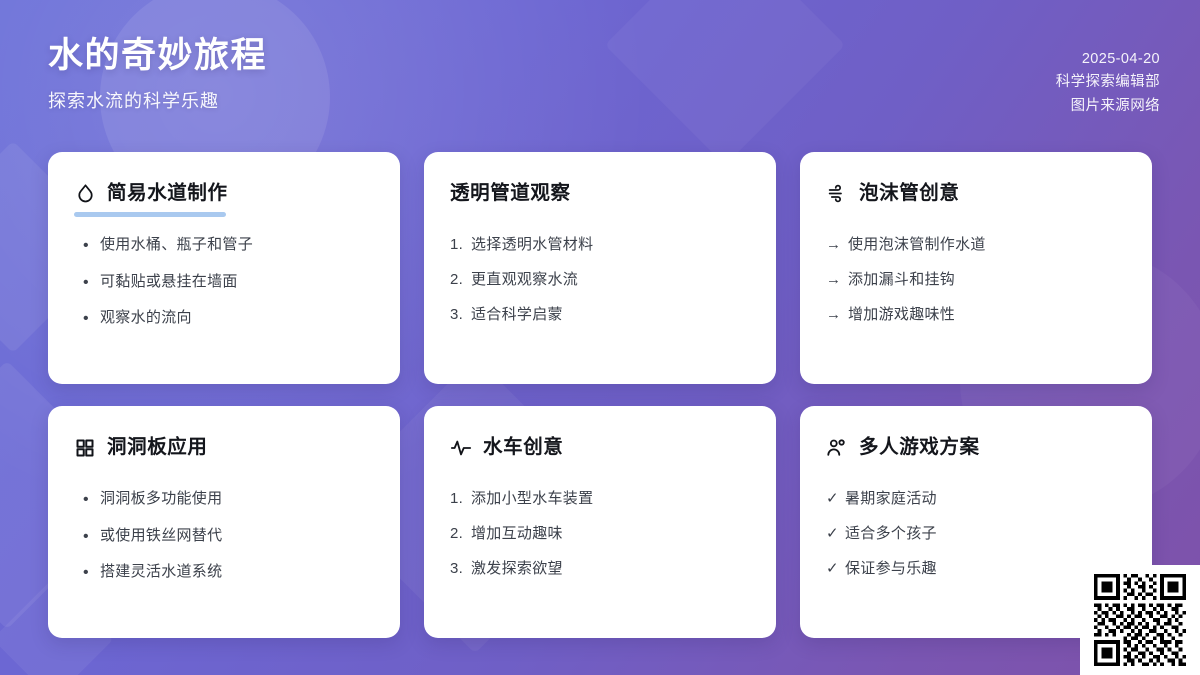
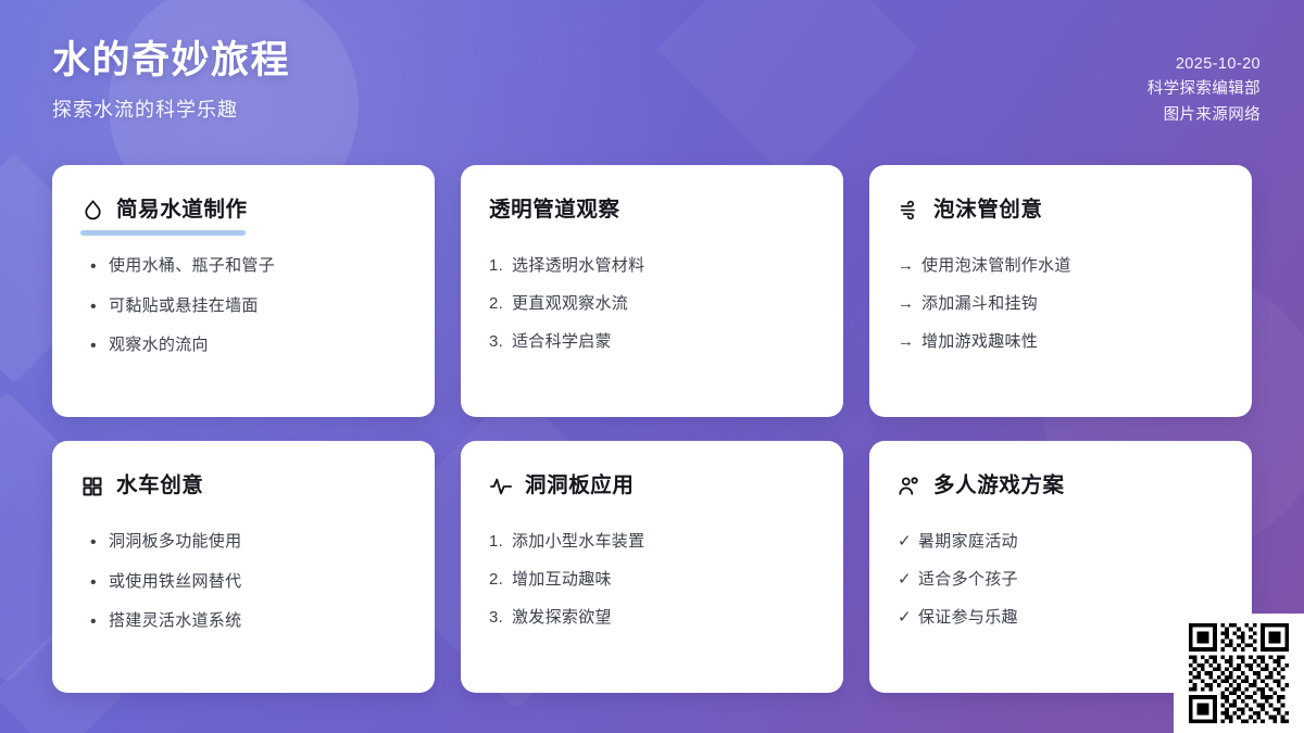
  水的奇妙旅程
  探索水流的科学乐趣
- 2025-04-20
+ 2025-10-20
  科学探索编辑部
  图片来源网络
  简易水道制作
  •
  使用水桶、瓶子和管子
  •
  可黏贴或悬挂在墙面
  •
  观察水的流向
  透明管道观察
  1.
  选择透明水管材料
  2.
  更直观观察水流
  3.
  适合科学启蒙
  泡沫管创意
  →
  使用泡沫管制作水道
  →
  添加漏斗和挂钩
  →
  增加游戏趣味性
- 洞洞板应用
+ 水车创意
  •
  洞洞板多功能使用
  •
  或使用铁丝网替代
  •
  搭建灵活水道系统
- 水车创意
+ 洞洞板应用
  1.
  添加小型水车装置
  2.
  增加互动趣味
  3.
  激发探索欲望
  多人游戏方案
  ✓
  暑期家庭活动
  ✓
  适合多个孩子
  ✓
  保证参与乐趣
